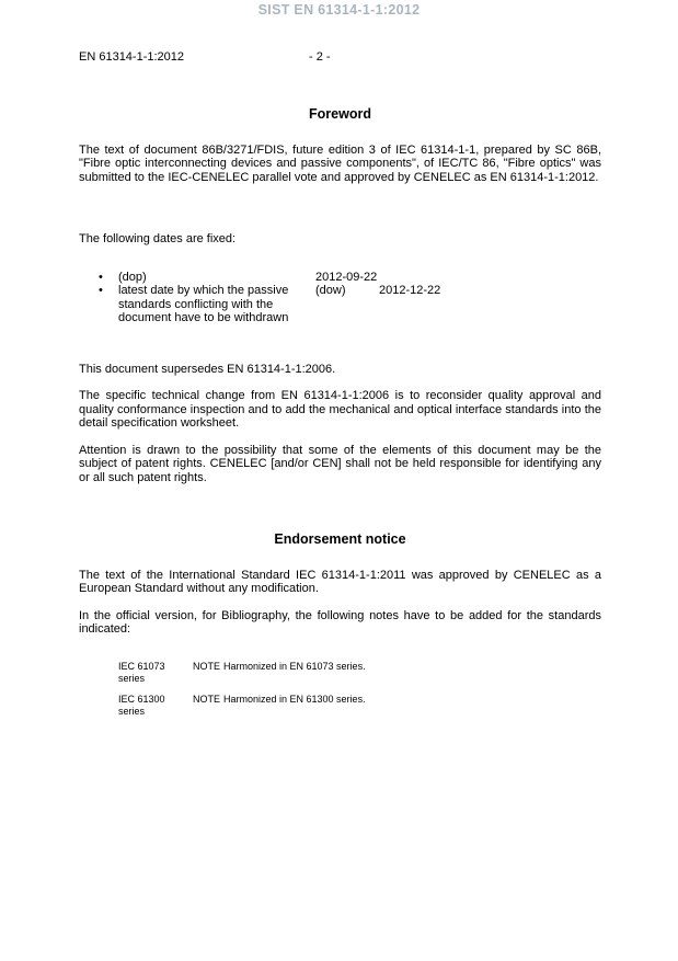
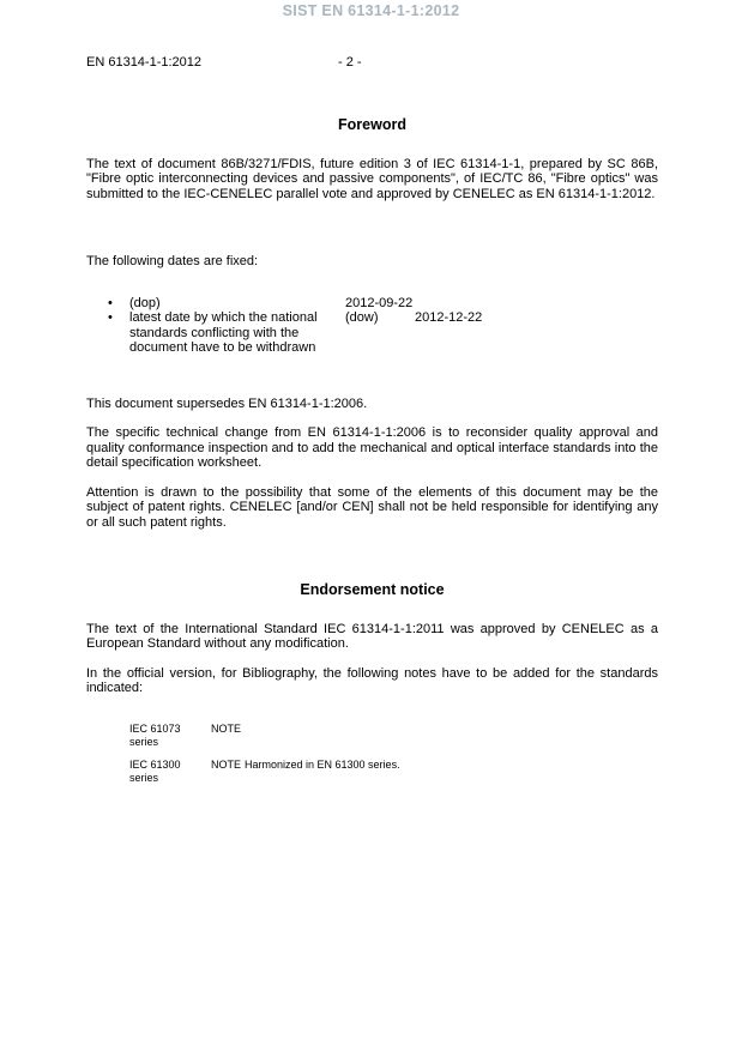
  SIST EN 61314-1-1:2012
  EN 61314-1-1:2012
  - 2 -
  Foreword
  The text of document 86B/3271/FDIS, future edition 3 of IEC 61314-1-1, prepared by SC 86B, "Fibre optic interconnecting devices and passive components", of IEC/TC 86, "Fibre optics" was submitted to the IEC-CENELEC parallel vote and approved by CENELEC as EN 61314-1-1:2012.
  The following dates are fixed:
  •
  (dop)
  2012-09-22
  •
- latest date by which the passive standards conflicting with the document have to be withdrawn
+ latest date by which the national standards conflicting with the document have to be withdrawn
  (dow)
  2012-12-22
  This document supersedes EN 61314-1-1:2006.
  The specific technical change from EN 61314-1-1:2006 is to reconsider quality approval and quality conformance inspection and to add the mechanical and optical interface standards into the detail specification worksheet.
  Attention is drawn to the possibility that some of the elements of this document may be the subject of patent rights. CENELEC [and/or CEN] shall not be held responsible for identifying any or all such patent rights.
  Endorsement notice
  The text of the International Standard IEC 61314-1-1:2011 was approved by CENELEC as a European Standard without any modification.
  In the official version, for Bibliography, the following notes have to be added for the standards indicated:
  IEC 61073 series
  NOTE
- Harmonized in EN 61073 series.
  IEC 61300 series
  NOTE
  Harmonized in EN 61300 series.
